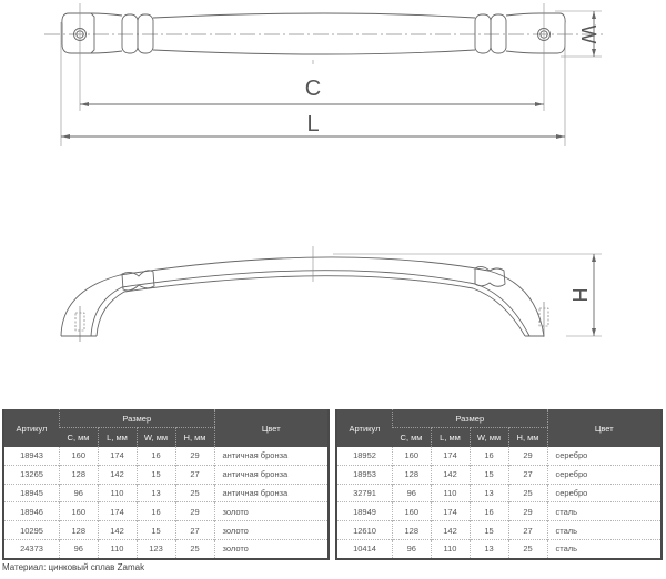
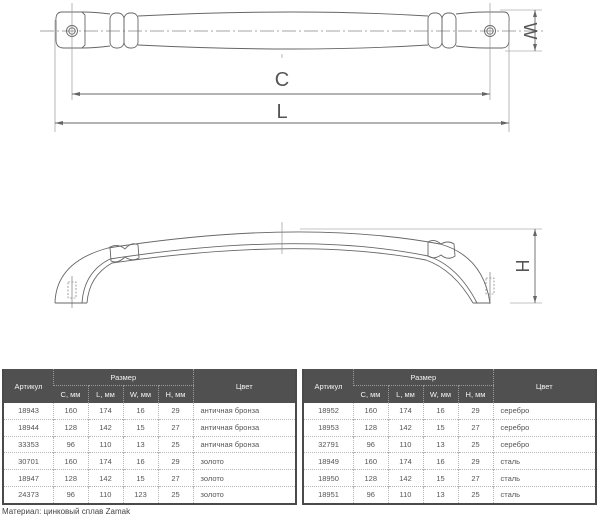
  C
  L
  Артикул	Размер	Цвет
  C, мм	L, мм	W, мм	H, мм
  18943	160	174	16	29	античная бронза
- 13265	128	142	15	27	античная бронза
+ 18944	128	142	15	27	античная бронза
- 18945	96	110	13	25	античная бронза
+ 33353	96	110	13	25	античная бронза
- 18946	160	174	16	29	золото
+ 30701	160	174	16	29	золото
- 10295	128	142	15	27	золото
+ 18947	128	142	15	27	золото
  24373	96	110	123	25	золото
  Артикул	Размер	Цвет
  C, мм	L, мм	W, мм	H, мм
  18952	160	174	16	29	серебро
  18953	128	142	15	27	серебро
  32791	96	110	13	25	серебро
  18949	160	174	16	29	сталь
- 12610	128	142	15	27	сталь
+ 18950	128	142	15	27	сталь
- 10414	96	110	13	25	сталь
+ 18951	96	110	13	25	сталь
  Материал: цинковый сплав Zamak
